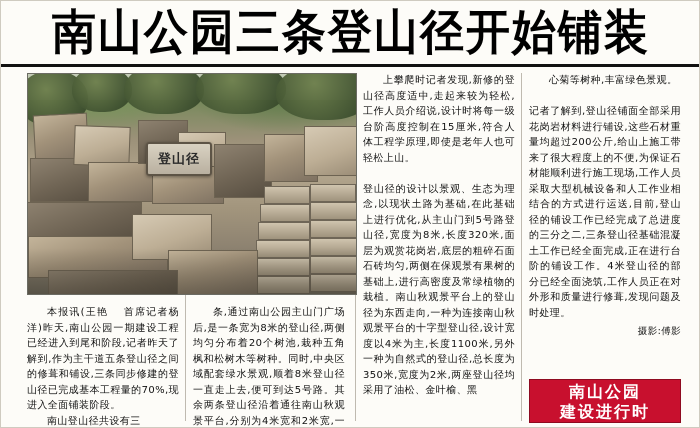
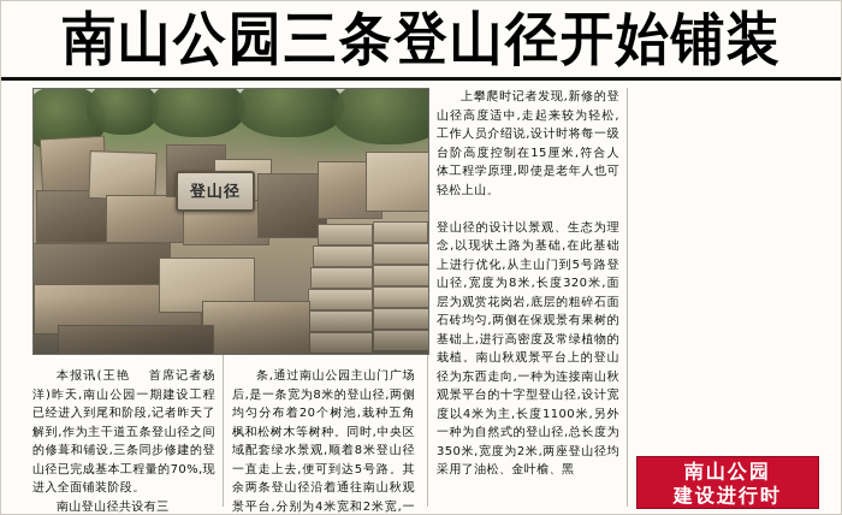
  南山公园三条登山径开始铺装
  登山径
  本报讯(王艳 首席记者杨洋)昨天,南山公园一期建设工程已经进入到尾和阶段,记者昨天了解到,作为主干道五条登山径之间的修葺和铺设,三条同步修建的登山径已完成基本工程量的70%,现进入全面铺装阶段。
  南山登山径共设有三
  条,通过南山公园主山门广场后,是一条宽为8米的登山径,两侧均匀分布着20个树池,栽种五角枫和松树木等树种。同时,中央区域配套绿水景观,顺着8米登山径一直走上去,便可到达5号路。其余两条登山径沿着通往南山秋观景平台,分别为4米宽和2米宽,一
  上攀爬时记者发现,新修的登山径高度适中,走起来较为轻松,工作人员介绍说,设计时将每一级台阶高度控制在15厘米,符合人体工程学原理,即使是老年人也可轻松上山。
  登山径的设计以景观、生态为理念,以现状土路为基础,在此基础上进行优化,从主山门到5号路登山径,宽度为8米,长度320米,面层为观赏花岗岩,底层的粗碎石面石砖均匀,两侧在保观景有果树的基础上,进行高密度及常绿植物的栽植。南山秋观景平台上的登山径为东西走向,一种为连接南山秋观景平台的十字型登山径,设计宽度以4米为主,长度1100米,另外一种为自然式的登山径,总长度为350米,宽度为2米,两座登山径均采用了油松、金叶榆、黑
- 心菊等树种,丰富绿色景观。
- 记者了解到,登山径铺面全部采用花岗岩材料进行铺设,这些石材重量均超过200公斤,给山上施工带来了很大程度上的不便,为保证石材能顺利进行施工现场,工作人员采取大型机械设备和人工作业相结合的方式进行运送,目前,登山径的铺设工作已经完成了总进度的三分之二,三条登山径基础混凝土工作已经全面完成,正在进行台阶的铺设工作。4米登山径的部分已经全面浇筑,工作人员正在对外形和质量进行修葺,发现问题及时处理。
- 摄影:傅影
  南山公园
  建设进行时
